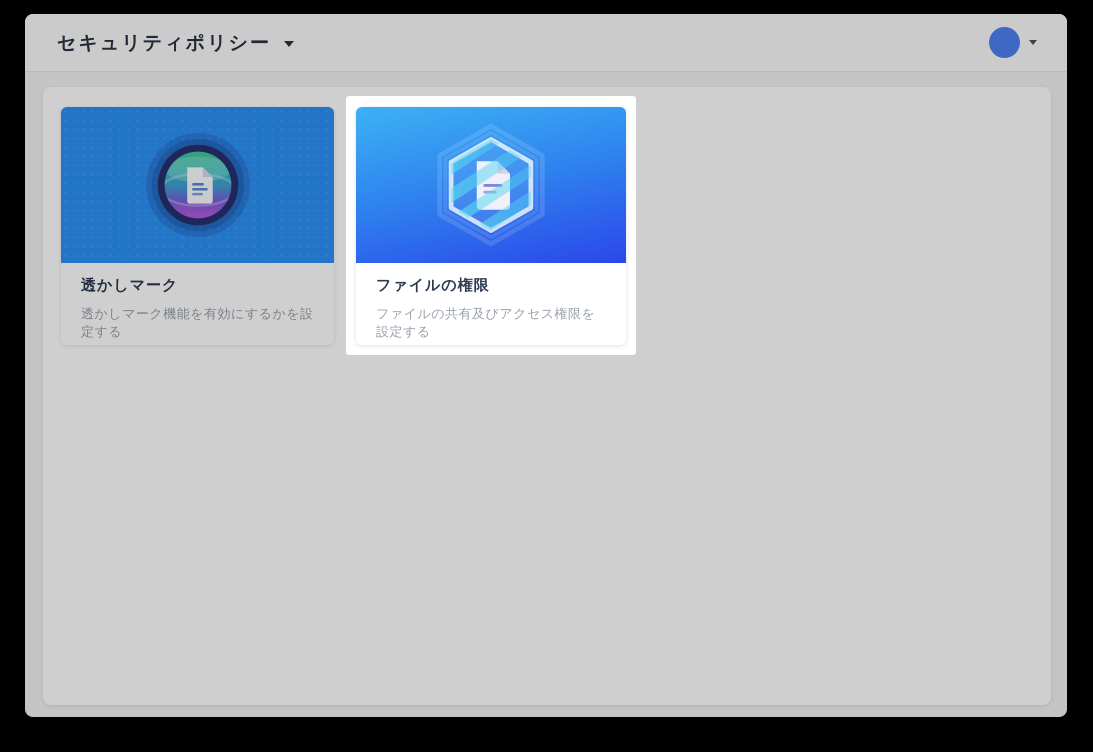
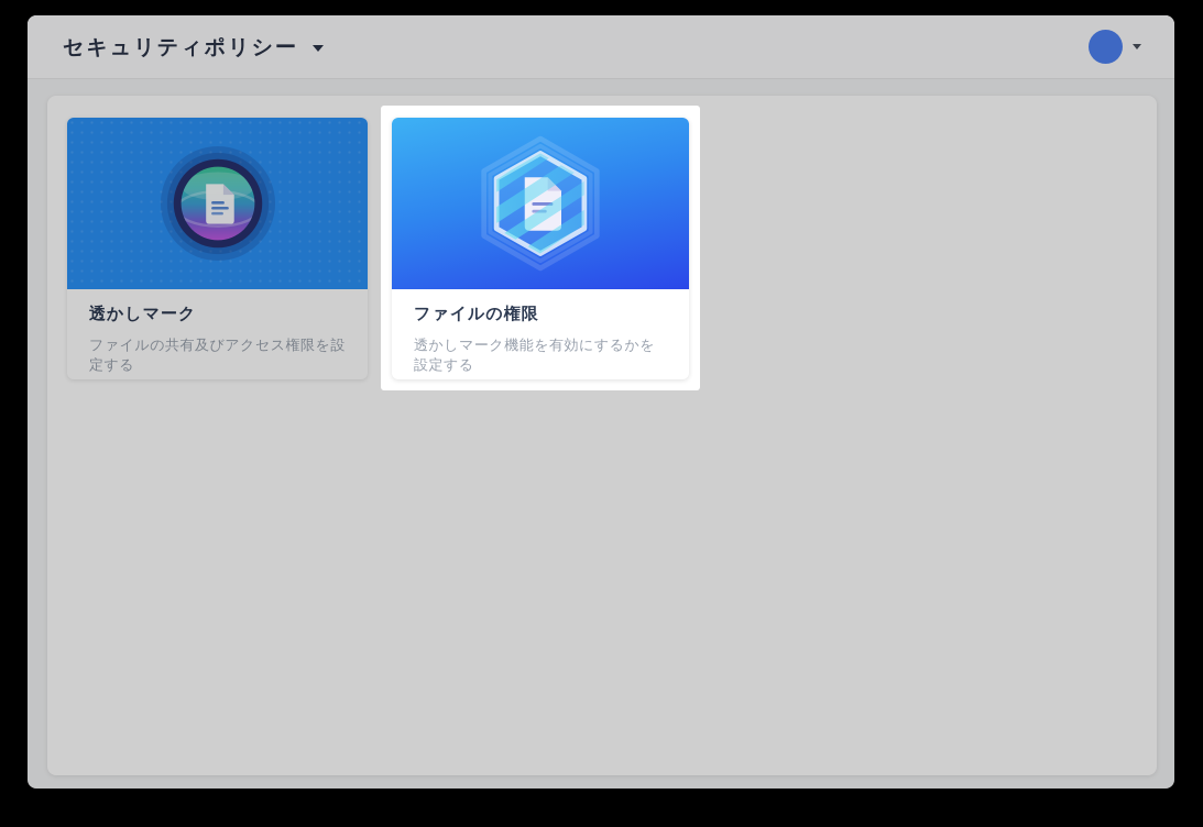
  セキュリティポリシー
  透かしマーク
- 透かしマーク機能を有効にするかを設定する
+ ファイルの共有及びアクセス権限を設定する
  ファイルの権限
- ファイルの共有及びアクセス権限を設定する
+ 透かしマーク機能を有効にするかを設定する
